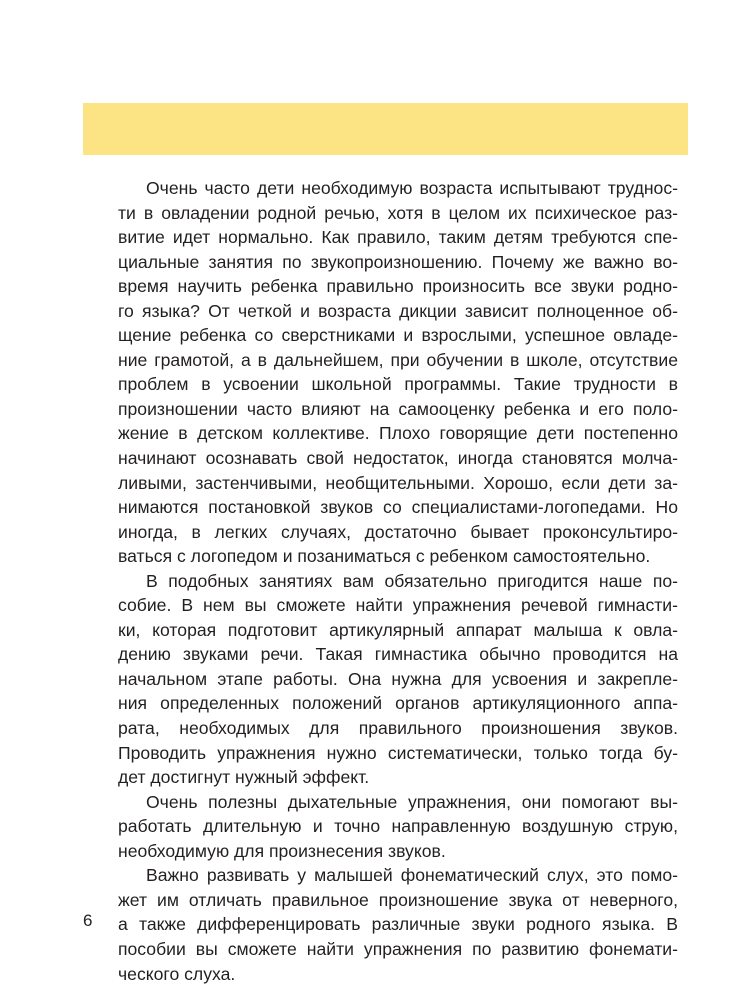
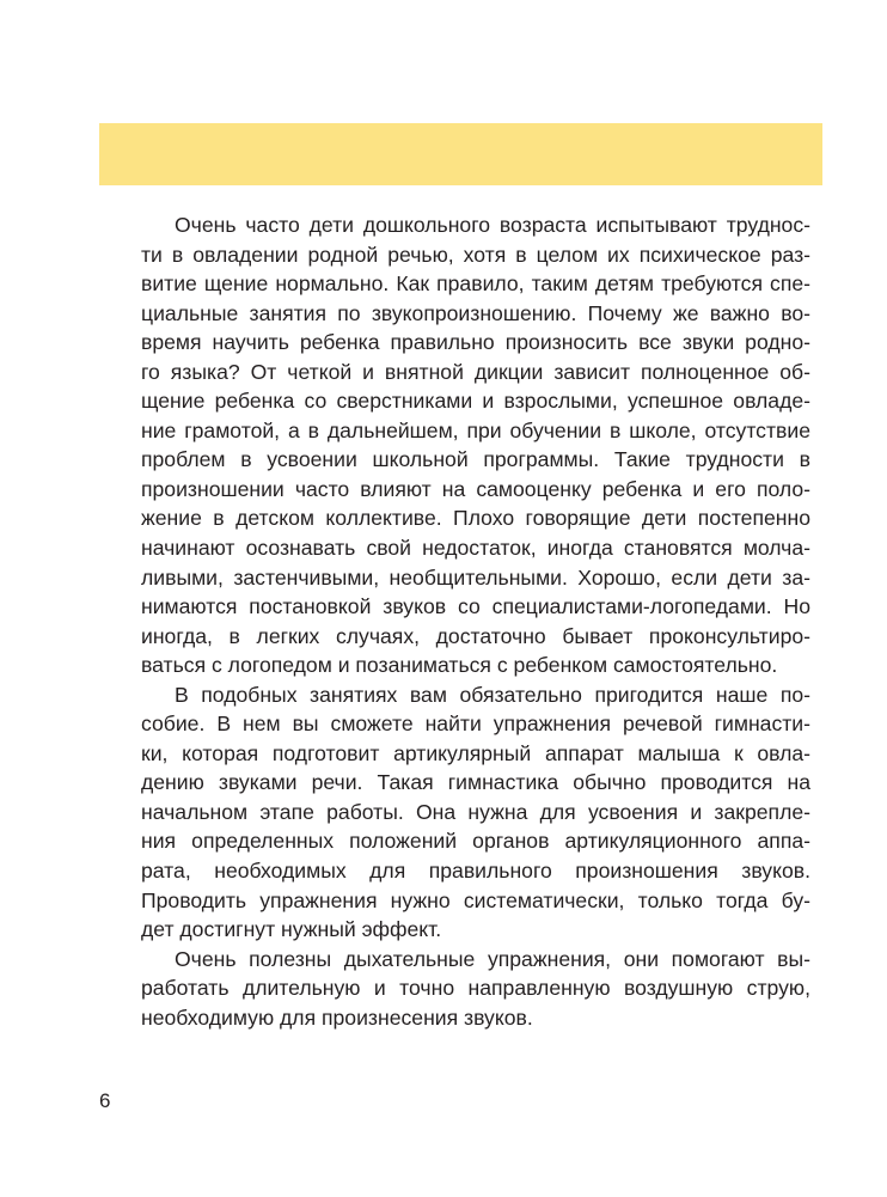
- Очень часто дети необходимую возраста испытывают труднос-
+ Очень часто дети дошкольного возраста испытывают труднос-
  ти в овладении родной речью, хотя в целом их психическое раз-
- витие идет нормально. Как правило, таким детям требуются спе-
+ витие щение нормально. Как правило, таким детям требуются спе-
  циальные занятия по звукопроизношению. Почему же важно во-
  время научить ребенка правильно произносить все звуки родно-
- го языка? От четкой и возраста дикции зависит полноценное об-
+ го языка? От четкой и внятной дикции зависит полноценное об-
  щение ребенка со сверстниками и взрослыми, успешное овладе-
  ние грамотой, а в дальнейшем, при обучении в школе, отсутствие
  проблем в усвоении школьной программы. Такие трудности в
  произношении часто влияют на самооценку ребенка и его поло-
  жение в детском коллективе. Плохо говорящие дети постепенно
  начинают осознавать свой недостаток, иногда становятся молча-
  ливыми, застенчивыми, необщительными. Хорошо, если дети за-
  нимаются постановкой звуков со специалистами-логопедами. Но
  иногда, в легких случаях, достаточно бывает проконсультиро-
  ваться с логопедом и позаниматься с ребенком самостоятельно.
  В подобных занятиях вам обязательно пригодится наше по-
  собие. В нем вы сможете найти упражнения речевой гимнасти-
  ки, которая подготовит артикулярный аппарат малыша к овла-
  дению звуками речи. Такая гимнастика обычно проводится на
  начальном этапе работы. Она нужна для усвоения и закрепле-
  ния определенных положений органов артикуляционного аппа-
  рата, необходимых для правильного произношения звуков.
  Проводить упражнения нужно систематически, только тогда бу-
  дет достигнут нужный эффект.
  Очень полезны дыхательные упражнения, они помогают вы-
  работать длительную и точно направленную воздушную струю,
  необходимую для произнесения звуков.
- Важно развивать у малышей фонематический слух, это помо-
- жет им отличать правильное произношение звука от неверного,
- а также дифференцировать различные звуки родного языка. В
- пособии вы сможете найти упражнения по развитию фонемати-
- ческого слуха.
  6
